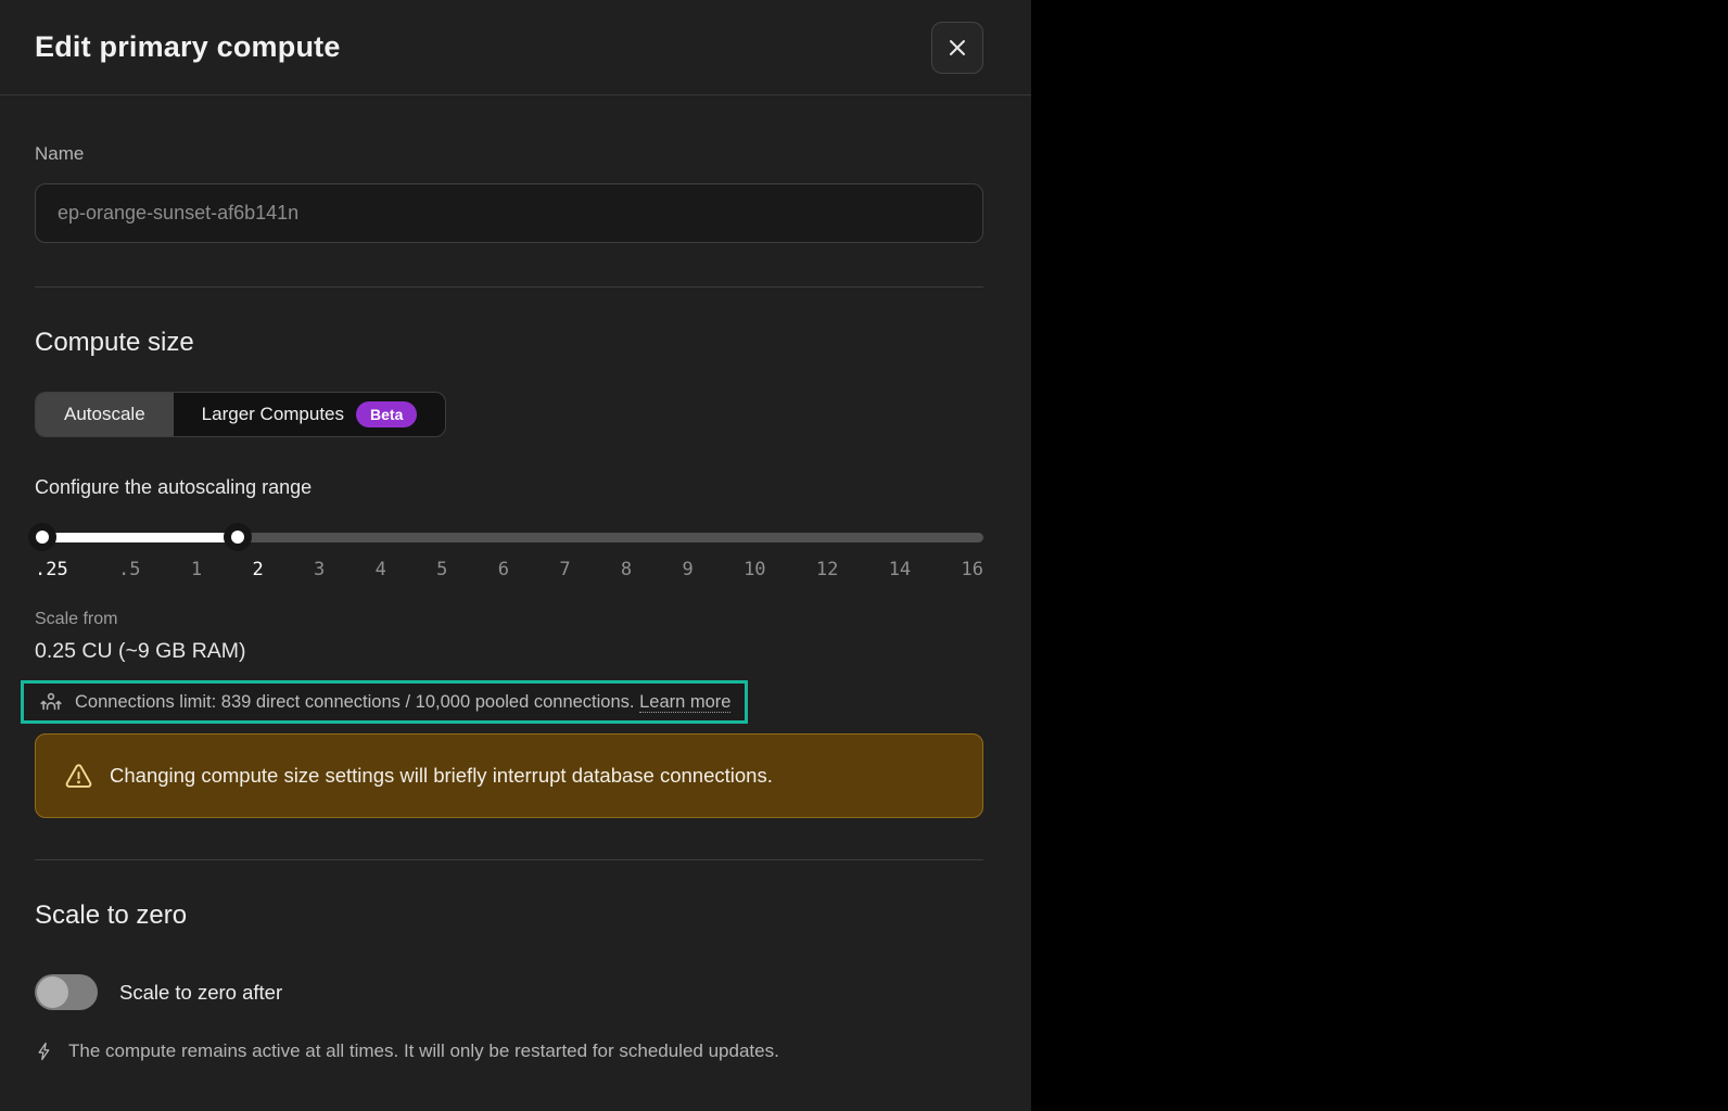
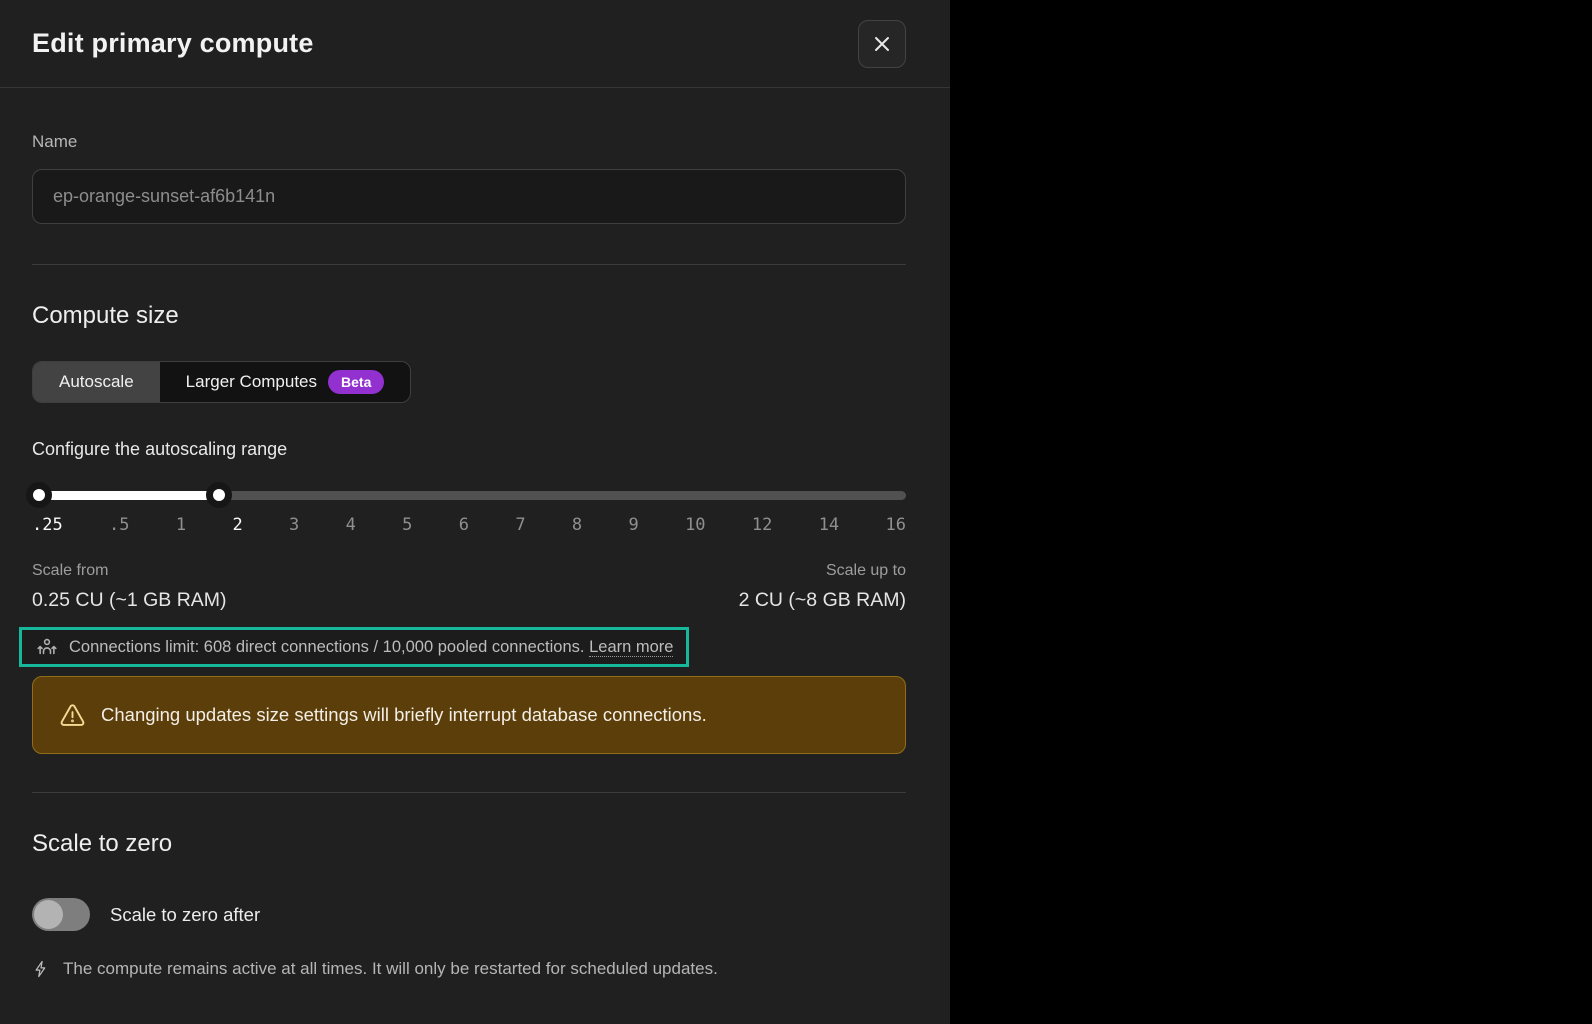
  Edit primary compute
  Name
  ep-orange-sunset-af6b141n
  Compute size
  Autoscale
  Larger Computes
  Beta
  Configure the autoscaling range
  .25
  .5
  1
  2
  3
  4
  5
  6
  7
  8
  9
  10
  12
  14
  16
  Scale from
- 0.25 CU (~9 GB RAM)
+ 0.25 CU (~1 GB RAM)
+ Scale up to
+ 2 CU (~8 GB RAM)
- Connections limit: 839 direct connections / 10,000 pooled connections. Learn more
+ Connections limit: 608 direct connections / 10,000 pooled connections. Learn more
- Changing compute size settings will briefly interrupt database connections.
+ Changing updates size settings will briefly interrupt database connections.
  Scale to zero
  Scale to zero after
  The compute remains active at all times. It will only be restarted for scheduled updates.
